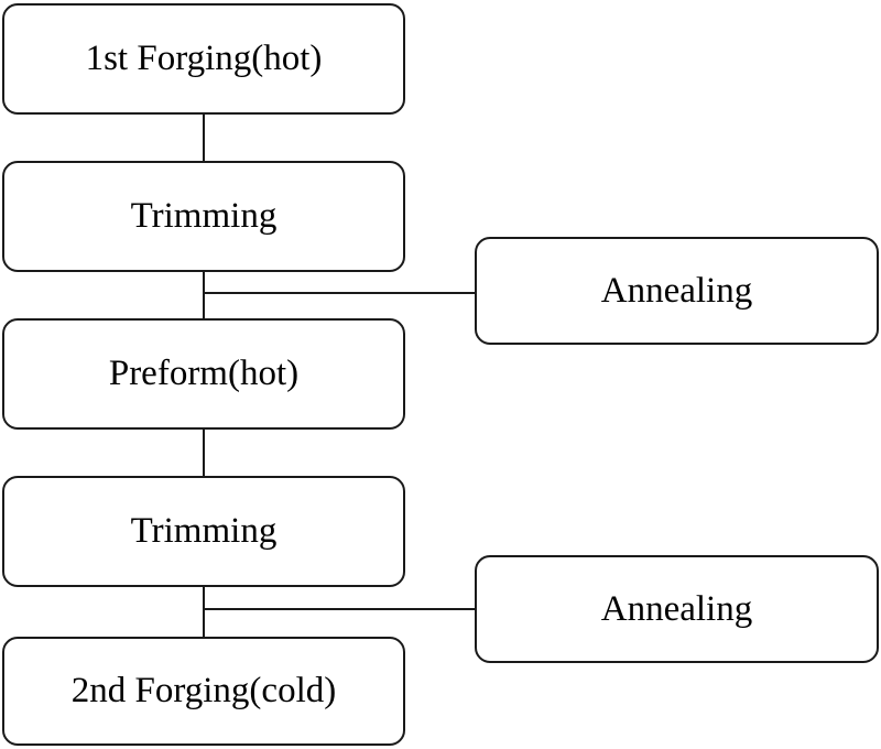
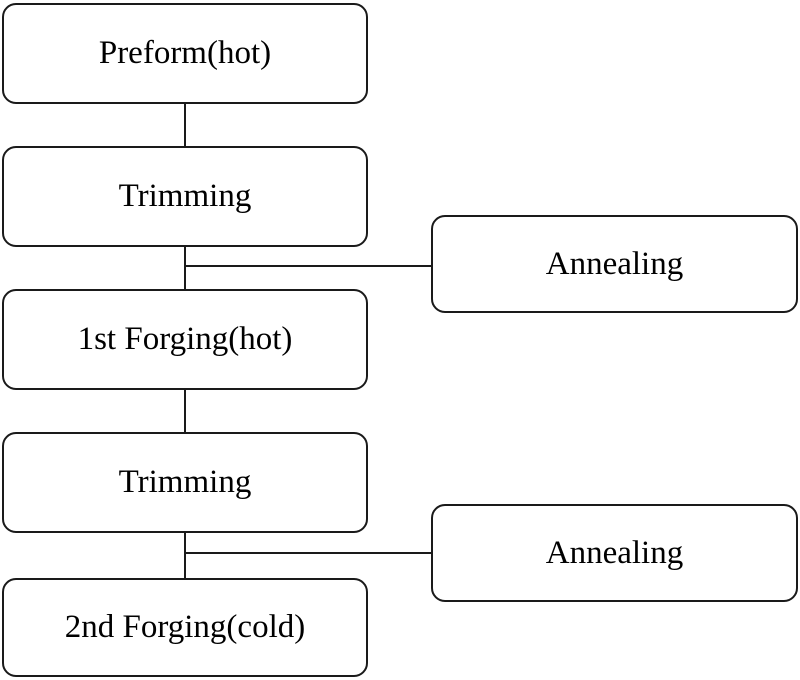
- 1st Forging(hot)
+ Preform(hot)
  Trimming
  Annealing
- Preform(hot)
+ 1st Forging(hot)
  Trimming
  Annealing
  2nd Forging(cold)
